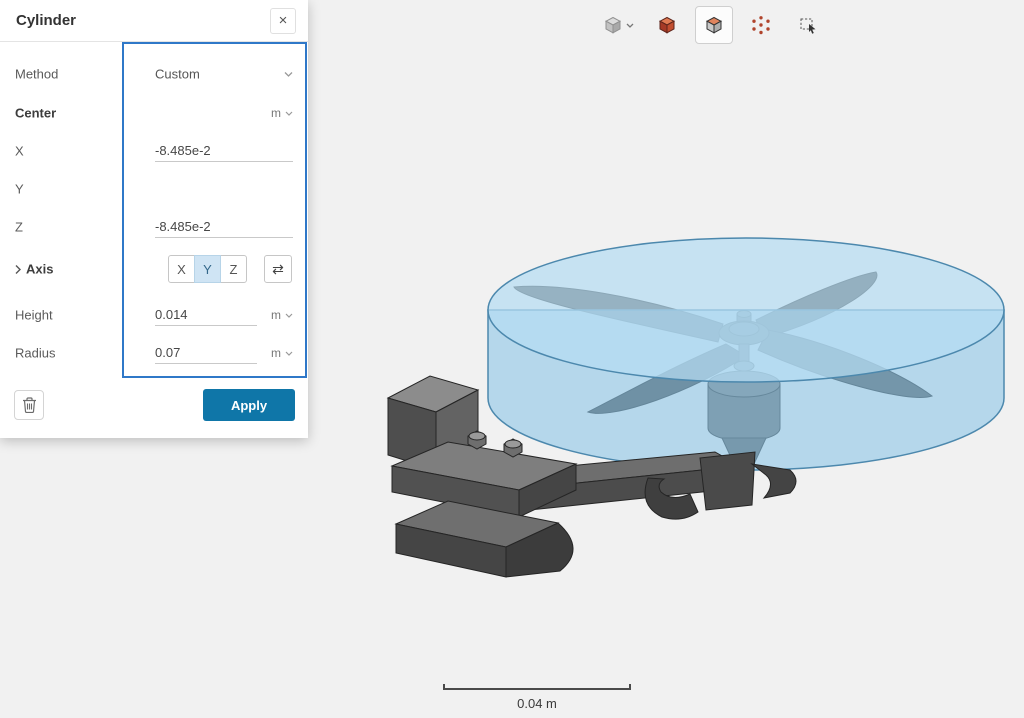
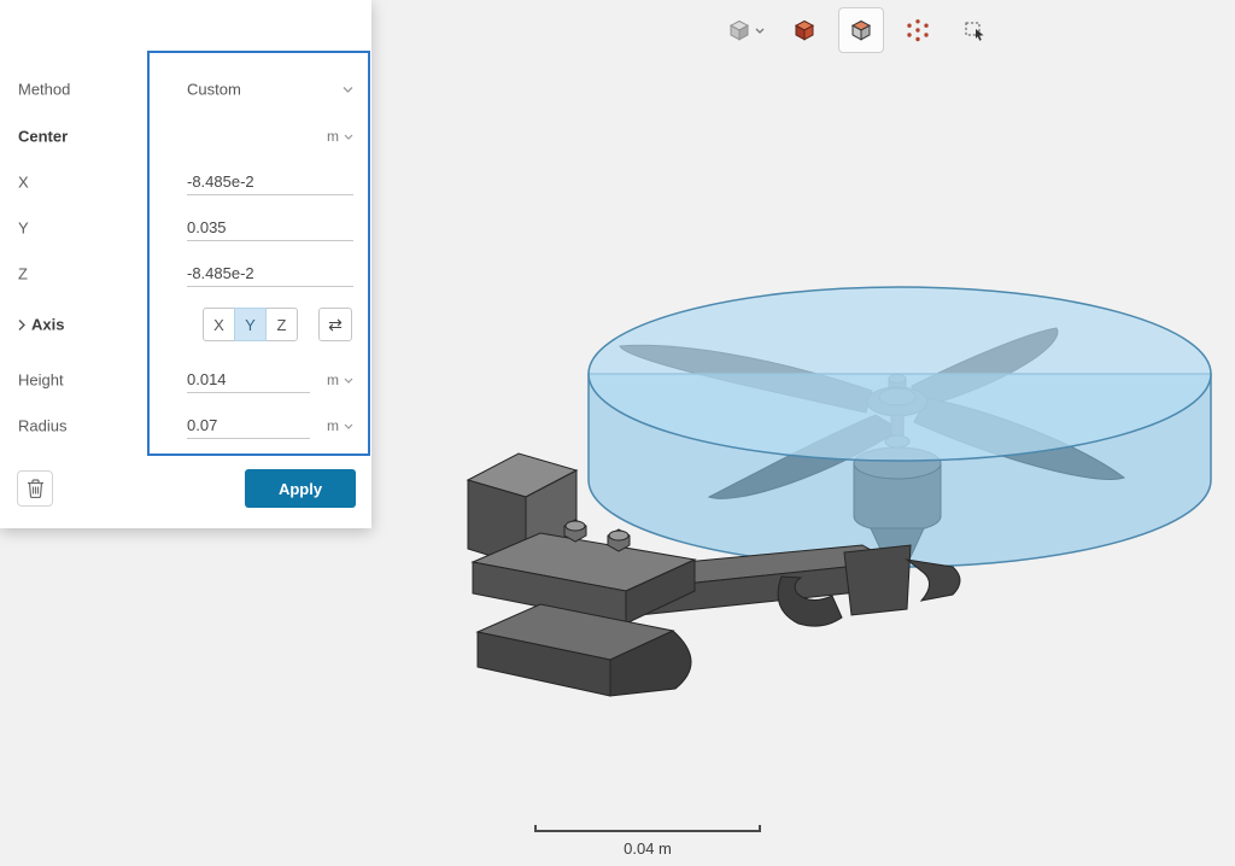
  0.04 m
- Cylinder
- ×
  Method
  Custom
  Center
  m
  X
  -8.485e-2
  Y
+ 0.035
  Z
  -8.485e-2
  Axis
  X
  Y
  Z
  ⇄
  Height
  0.014
  m
  Radius
  0.07
  m
  Apply
